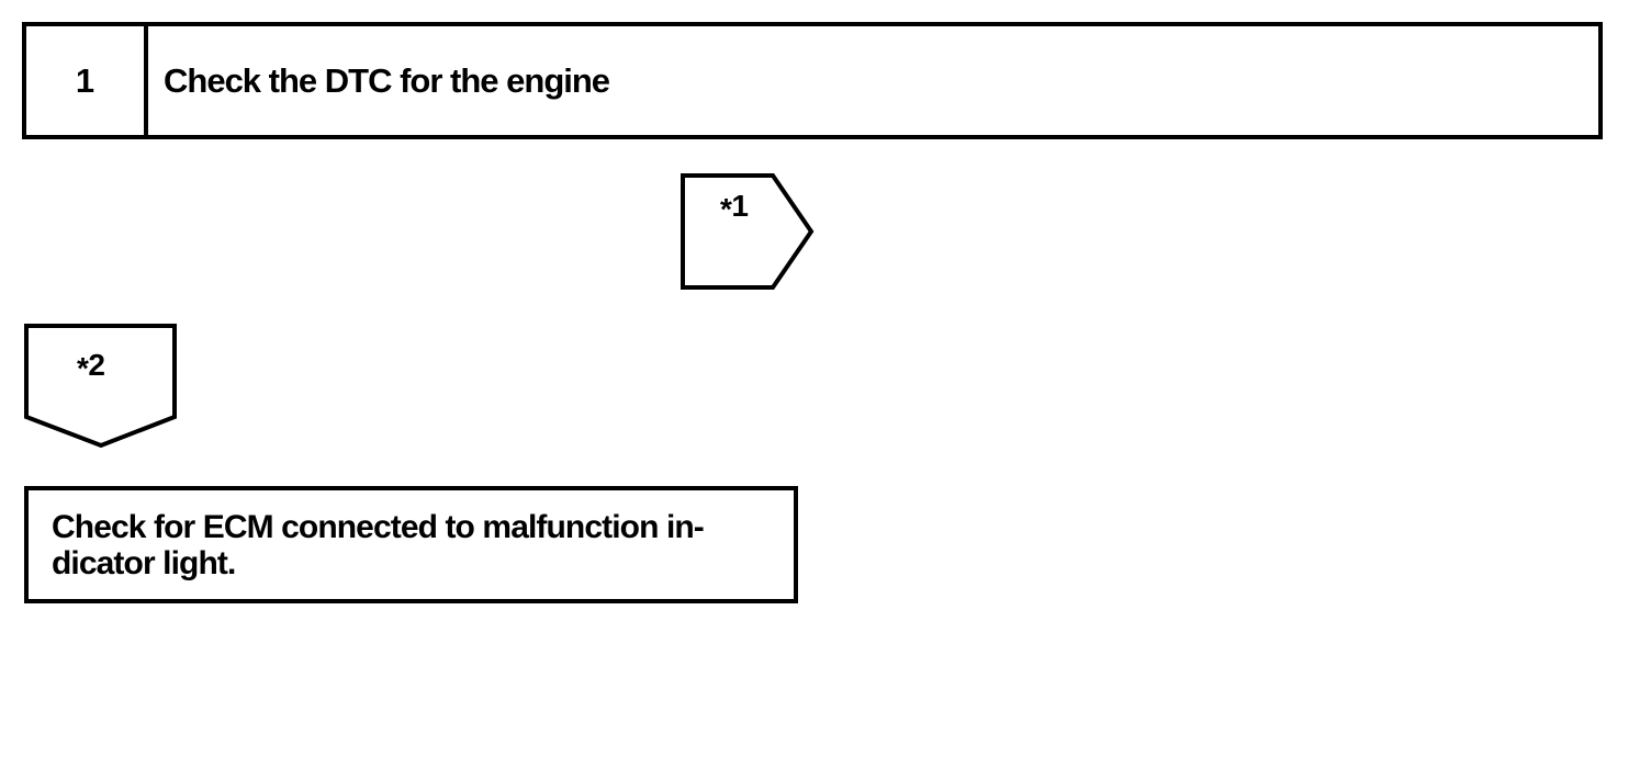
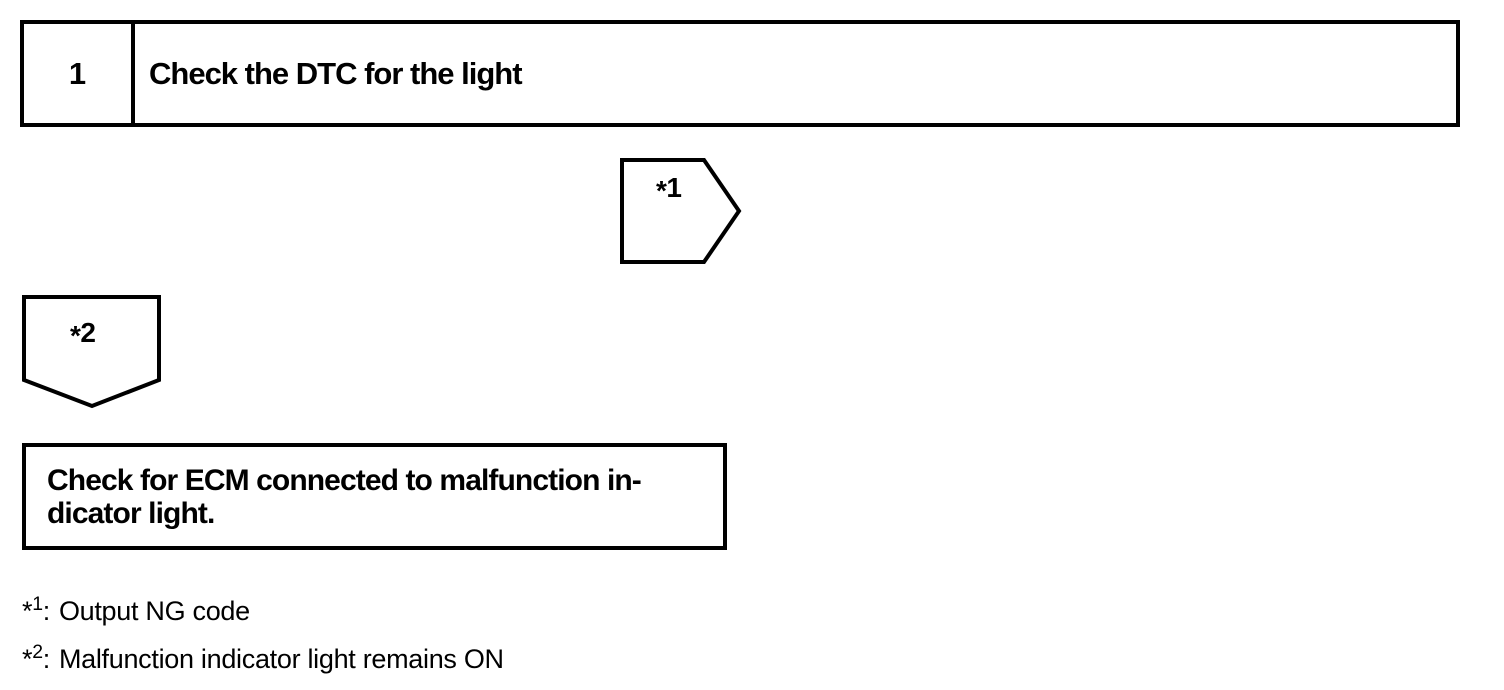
  1
- Check the DTC for the engine
+ Check the DTC for the light
  *1
  *2
  Check for ECM connected to malfunction in-
  dicator light.
+ *1: Output NG code
+ *2: Malfunction indicator light remains ON
